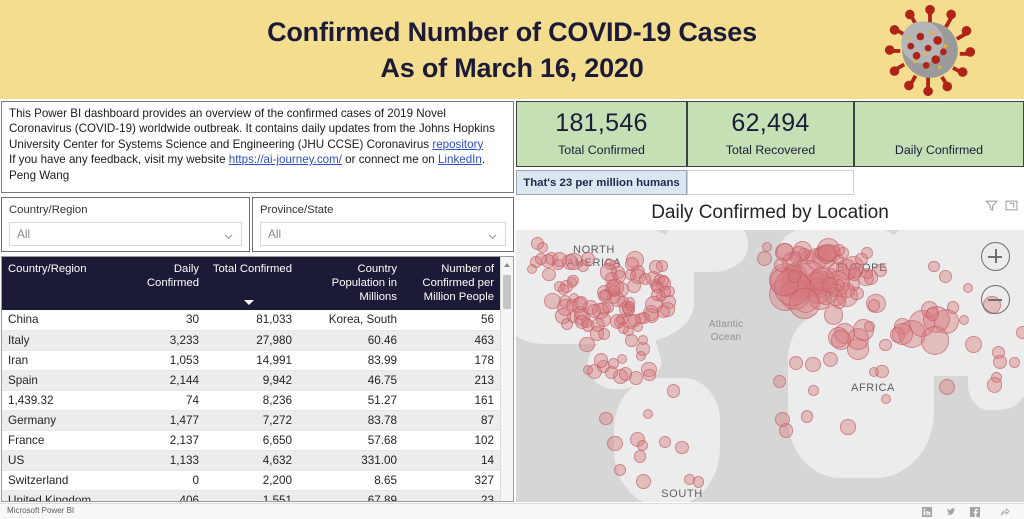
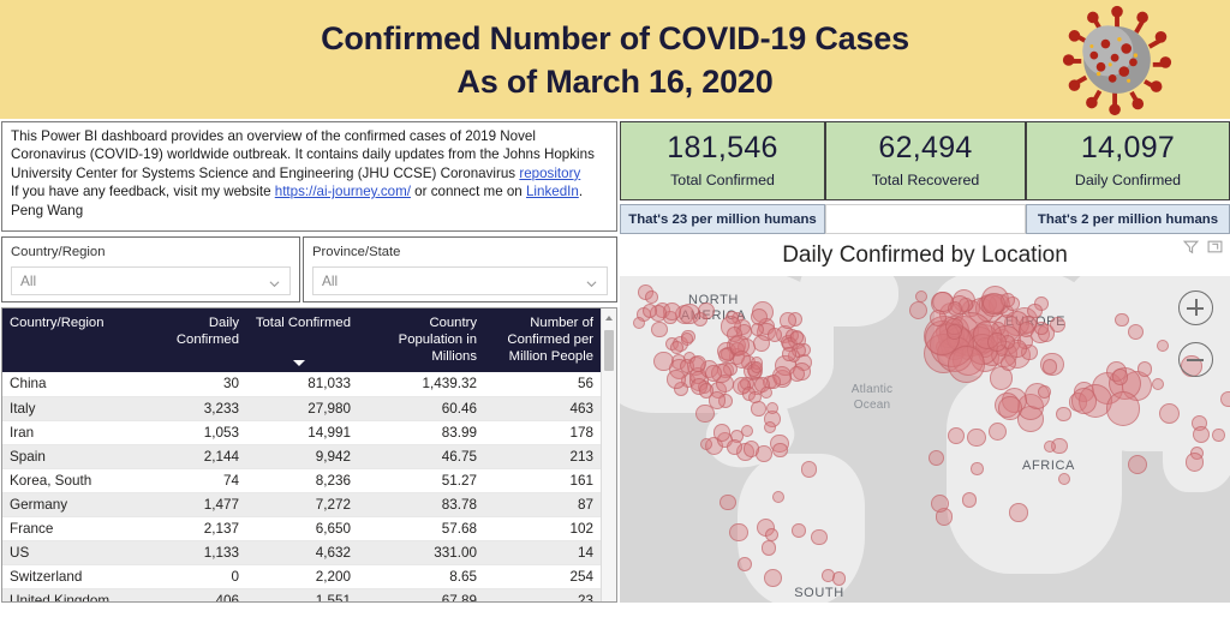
  Confirmed Number of COVID-19 Cases
  As of March 16, 2020
  This Power BI dashboard provides an overview of the confirmed cases of 2019 Novel Coronavirus (COVID-19) worldwide outbreak. It contains daily updates from the Johns Hopkins University Center for Systems Science and Engineering (JHU CCSE) Coronavirus repository
  If you have any feedback, visit my website https://ai-journey.com/ or connect me on LinkedIn.
  Peng Wang
  181,546
  Total Confirmed
  62,494
  Total Recovered
+ 14,097
  Daily Confirmed
  That's 23 per million humans
+ That's 2 per million humans
  Country/Region
  All
  Province/State
  All
  Country/Region	Daily Confirmed	Total Confirmed	Country Population in Millions	Number of Confirmed per Million People
- China	30	81,033	Korea, South	56
+ China	30	81,033	1,439.32	56
  Italy	3,233	27,980	60.46	463
  Iran	1,053	14,991	83.99	178
  Spain	2,144	9,942	46.75	213
- 1,439.32	74	8,236	51.27	161
+ Korea, South	74	8,236	51.27	161
  Germany	1,477	7,272	83.78	87
  France	2,137	6,650	57.68	102
  US	1,133	4,632	331.00	14
- Switzerland	0	2,200	8.65	327
+ Switzerland	0	2,200	8.65	254
  United Kingdom	406	1,551	67.89	23
  Daily Confirmed by Location
  NORTH
  AMERICA
  Atlantic
  Ocean
  EUROPE
  AFRICA
- Microsoft Power BI
